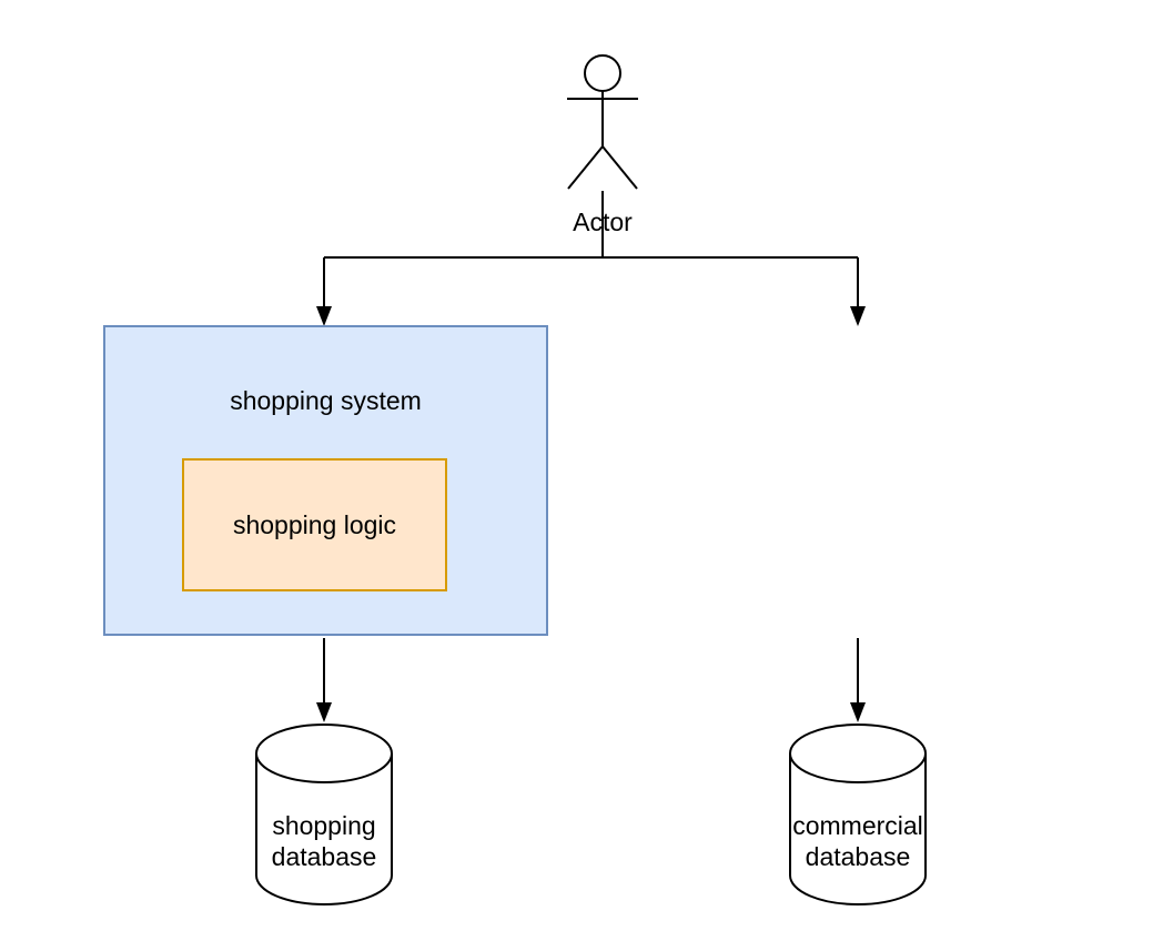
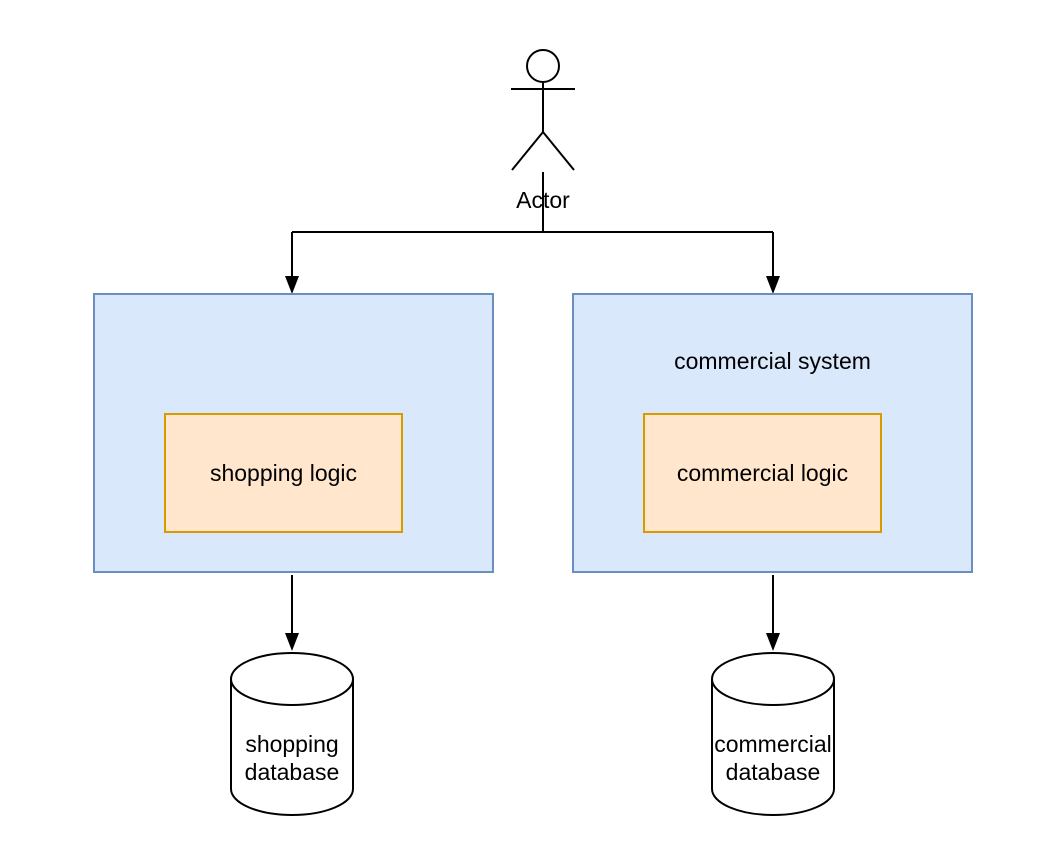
  Actor
- shopping system
  shopping logic
+ commercial system
+ commercial logic
  shopping database
  commercial database
